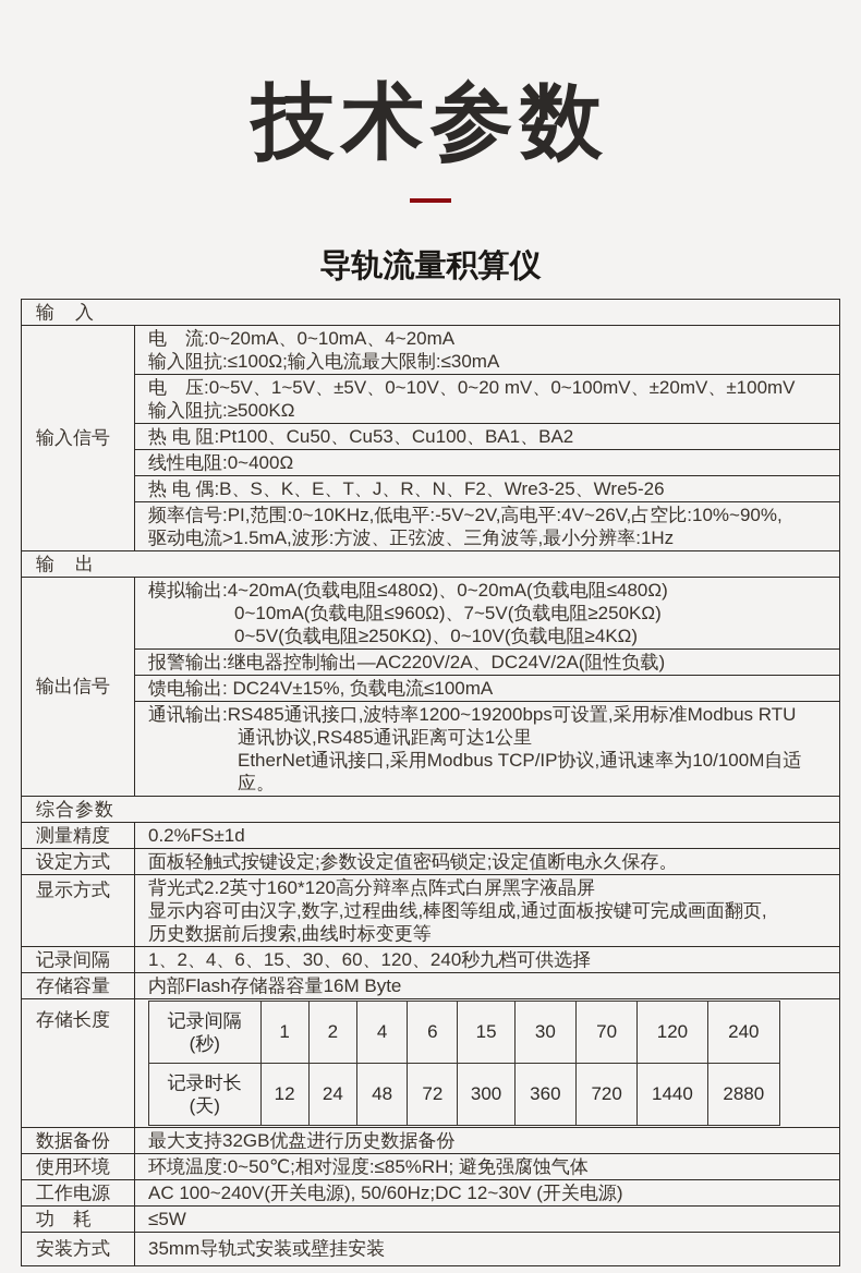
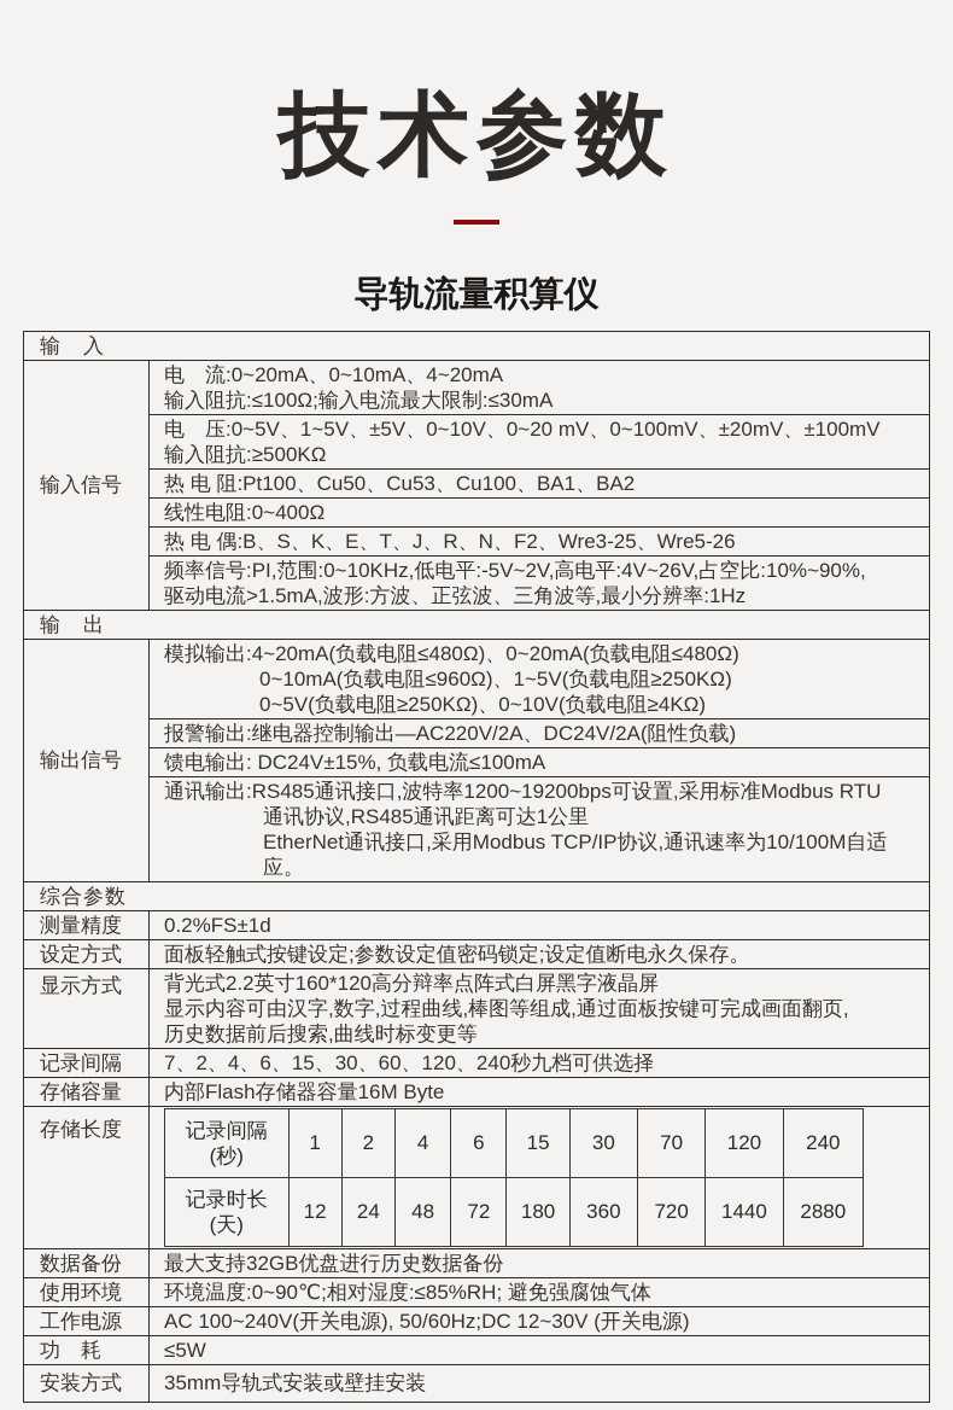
  技术参数
  导轨流量积算仪
  输 入
  输入信号	电 流:0~20mA、0~10mA、4~20mA 输入阻抗:≤100Ω;输入电流最大限制:≤30mA
  电 压:0~5V、1~5V、±5V、0~10V、0~20 mV、0~100mV、±20mV、±100mV 输入阻抗:≥500KΩ
  热 电 阻:Pt100、Cu50、Cu53、Cu100、BA1、BA2
  线性电阻:0~400Ω
  热 电 偶:B、S、K、E、T、J、R、N、F2、Wre3-25、Wre5-26
  频率信号:PI,范围:0~10KHz,低电平:-5V~2V,高电平:4V~26V,占空比:10%~90%, 驱动电流>1.5mA,波形:方波、正弦波、三角波等,最小分辨率:1Hz
  输 出
- 输出信号	模拟输出:4~20mA(负载电阻≤480Ω)、0~20mA(负载电阻≤480Ω) 0~10mA(负载电阻≤960Ω)、7~5V(负载电阻≥250KΩ) 0~5V(负载电阻≥250KΩ)、0~10V(负载电阻≥4KΩ)
+ 输出信号	模拟输出:4~20mA(负载电阻≤480Ω)、0~20mA(负载电阻≤480Ω) 0~10mA(负载电阻≤960Ω)、1~5V(负载电阻≥250KΩ) 0~5V(负载电阻≥250KΩ)、0~10V(负载电阻≥4KΩ)
  报警输出:继电器控制输出—AC220V/2A、DC24V/2A(阻性负载)
  馈电输出: DC24V±15%, 负载电流≤100mA
  通讯输出:RS485通讯接口,波特率1200~19200bps可设置,采用标准Modbus RTU 通讯协议,RS485通讯距离可达1公里 EtherNet通讯接口,采用Modbus TCP/IP协议,通讯速率为10/100M自适应。
  综合参数
  测量精度	0.2%FS±1d
  设定方式	面板轻触式按键设定;参数设定值密码锁定;设定值断电永久保存。
  显示方式	背光式2.2英寸160*120高分辩率点阵式白屏黑字液晶屏 显示内容可由汉字,数字,过程曲线,棒图等组成,通过面板按键可完成画面翻页, 历史数据前后搜索,曲线时标变更等
- 记录间隔	1、2、4、6、15、30、60、120、240秒九档可供选择
+ 记录间隔	7、2、4、6、15、30、60、120、240秒九档可供选择
  存储容量	内部Flash存储器容量16M Byte
  存储长度
  记录间隔(秒)	1	2	4	6	15	30	70	120	240
- 记录时长(天)	12	24	48	72	300	360	720	1440	2880
+ 记录时长(天)	12	24	48	72	180	360	720	1440	2880
  数据备份	最大支持32GB优盘进行历史数据备份
- 使用环境	环境温度:0~50℃;相对湿度:≤85%RH; 避免强腐蚀气体
+ 使用环境	环境温度:0~90℃;相对湿度:≤85%RH; 避免强腐蚀气体
  工作电源	AC 100~240V(开关电源), 50/60Hz;DC 12~30V (开关电源)
  功 耗	≤5W
  安装方式	35mm导轨式安装或壁挂安装
